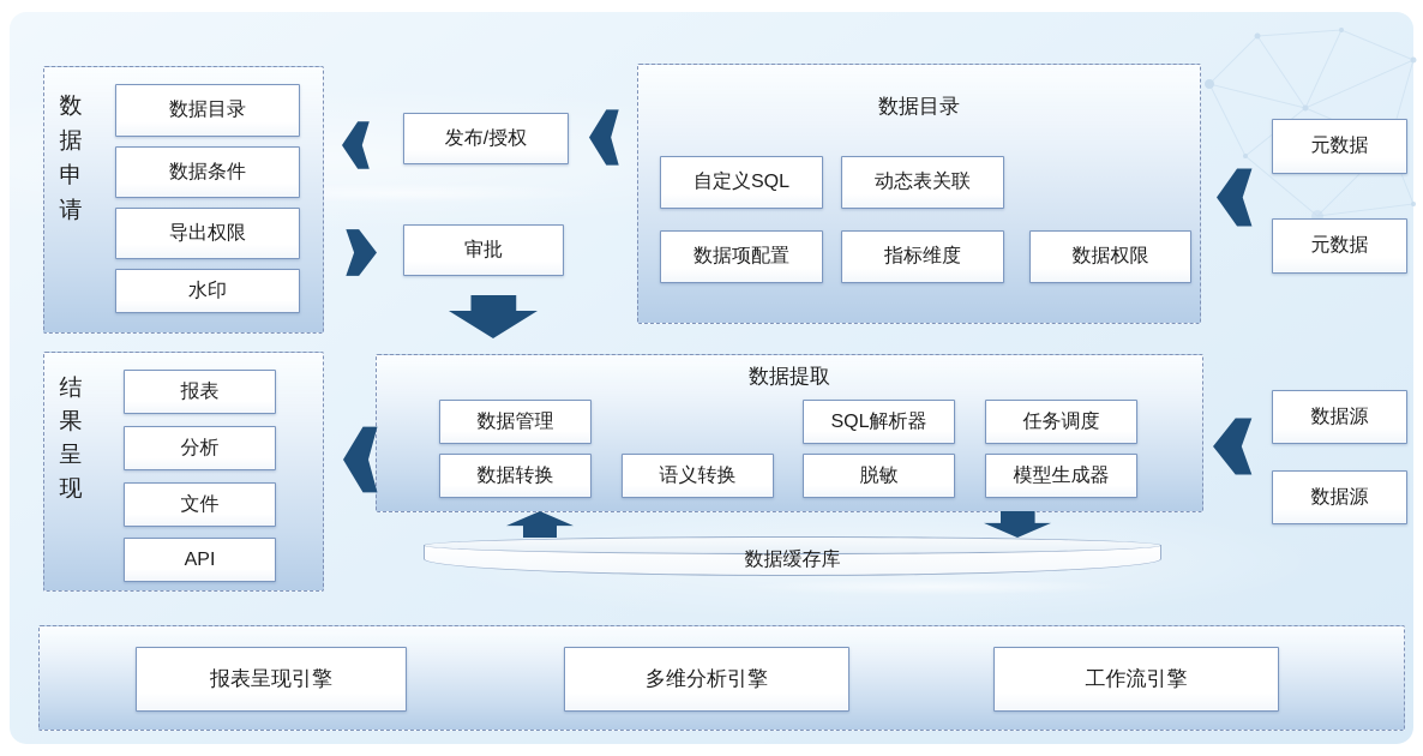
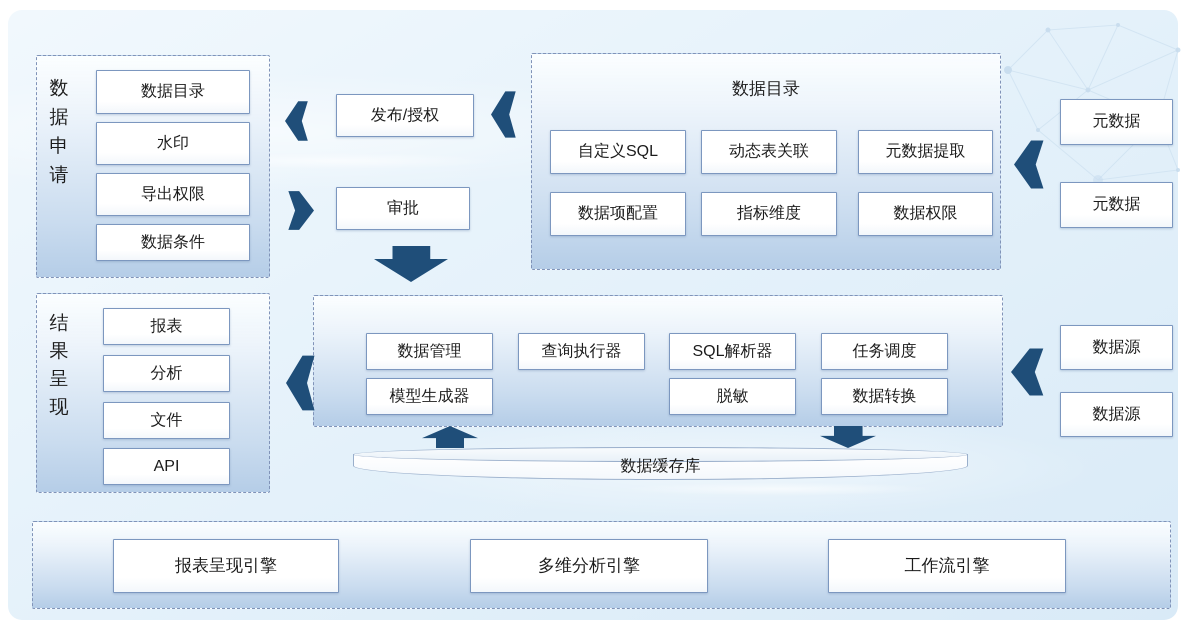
  数据申请
  数据目录
- 数据条件
+ 水印
  导出权限
- 水印
+ 数据条件
  发布/授权
  审批
  数据目录
  自定义SQL
  动态表关联
+ 元数据提取
  数据项配置
  指标维度
  数据权限
  元数据
  元数据
- 数据提取
  数据管理
+ 查询执行器
  SQL解析器
  任务调度
- 数据转换
+ 模型生成器
- 语义转换
  脱敏
- 模型生成器
+ 数据转换
  数据源
  数据源
  结果呈现
  报表
  分析
  文件
  API
  数据缓存库
  报表呈现引擎
  多维分析引擎
  工作流引擎
